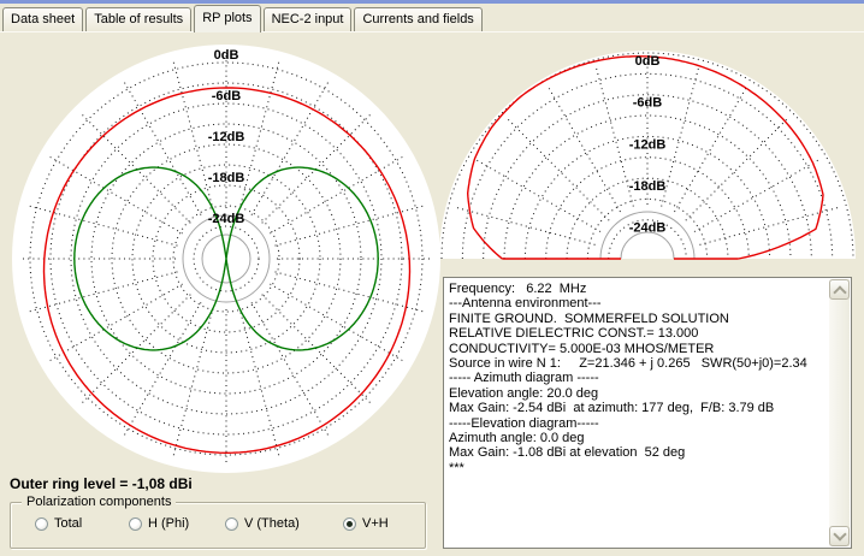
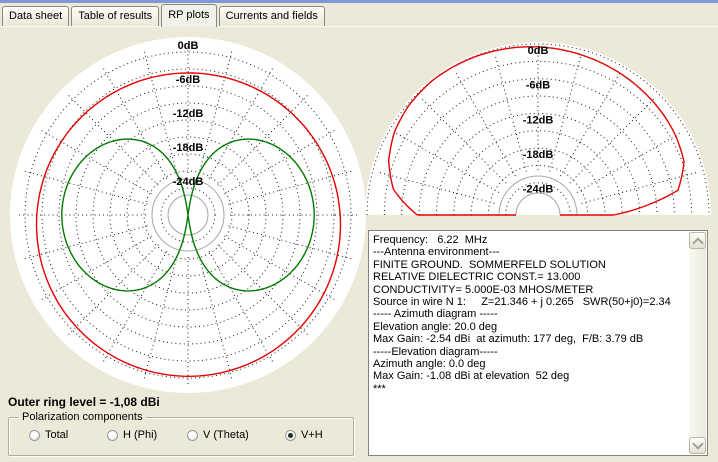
  Data sheet
  Table of results
  RP plots
- NEC-2 input
  Currents and fields
  0dB
  -6dB
  -12dB
  -18dB
  -24dB
  0dB
  -6dB
  -12dB
  -18dB
  -24dB
  Outer ring level = -1,08 dBi
  Polarization components
  Total
  H (Phi)
  V (Theta)
  V+H
  Frequency: 6.22 MHz
  ---Antenna environment---
  FINITE GROUND. SOMMERFELD SOLUTION
  RELATIVE DIELECTRIC CONST.= 13.000
  CONDUCTIVITY= 5.000E-03 MHOS/METER
  Source in wire N 1: Z=21.346 + j 0.265 SWR(50+j0)=2.34
  ----- Azimuth diagram -----
  Elevation angle: 20.0 deg
  Max Gain: -2.54 dBi at azimuth: 177 deg, F/B: 3.79 dB
  -----Elevation diagram-----
  Azimuth angle: 0.0 deg
  Max Gain: -1.08 dBi at elevation 52 deg
  ***
